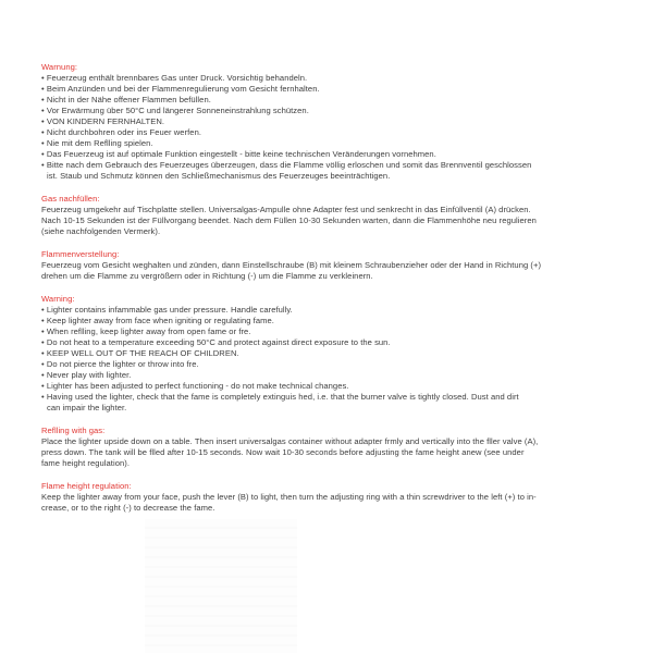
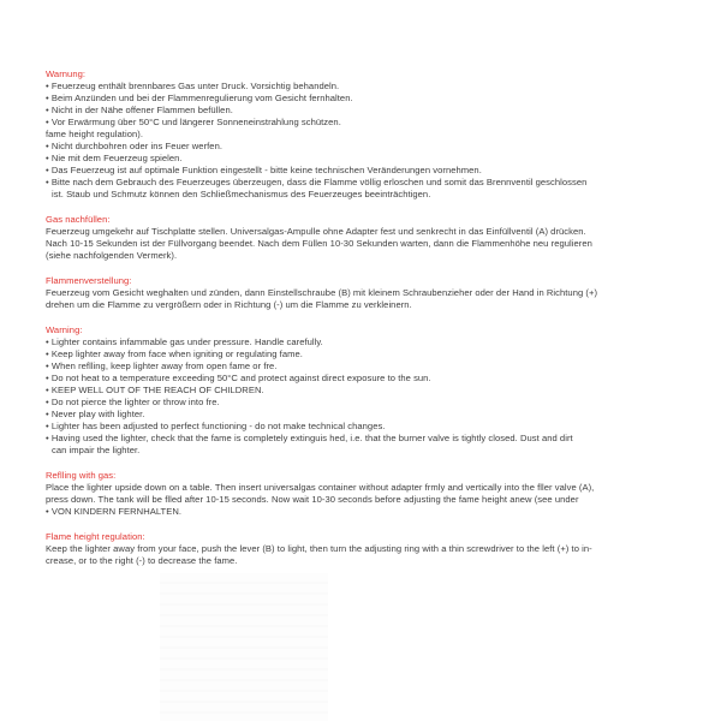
  Warnung:
  • Feuerzeug enthält brennbares Gas unter Druck. Vorsichtig behandeln.
  • Beim Anzünden und bei der Flammenregulierung vom Gesicht fernhalten.
  • Nicht in der Nähe offener Flammen befüllen.
  • Vor Erwärmung über 50°C und längerer Sonneneinstrahlung schützen.
- • VON KINDERN FERNHALTEN.
+ fame height regulation).
  • Nicht durchbohren oder ins Feuer werfen.
- • Nie mit dem Reflling spielen.
+ • Nie mit dem Feuerzeug spielen.
  • Das Feuerzeug ist auf optimale Funktion eingestellt - bitte keine technischen Veränderungen vornehmen.
  • Bitte nach dem Gebrauch des Feuerzeuges überzeugen, dass die Flamme völlig erloschen und somit das Brennventil geschlossen
  ist. Staub und Schmutz können den Schließmechanismus des Feuerzeuges beeinträchtigen.
  Gas nachfüllen:
  Feuerzeug umgekehr auf Tischplatte stellen. Universalgas-Ampulle ohne Adapter fest und senkrecht in das Einfüllventil (A) drücken.
  Nach 10-15 Sekunden ist der Füllvorgang beendet. Nach dem Füllen 10-30 Sekunden warten, dann die Flammenhöhe neu regulieren
  (siehe nachfolgenden Vermerk).
  Flammenverstellung:
  Feuerzeug vom Gesicht weghalten und zünden, dann Einstellschraube (B) mit kleinem Schraubenzieher oder der Hand in Richtung (+)
  drehen um die Flamme zu vergrößern oder in Richtung (-) um die Flamme zu verkleinern.
  Warning:
  • Lighter contains infammable gas under pressure. Handle carefully.
  • Keep lighter away from face when igniting or regulating fame.
  • When reflling, keep lighter away from open fame or fre.
  • Do not heat to a temperature exceeding 50°C and protect against direct exposure to the sun.
  • KEEP WELL OUT OF THE REACH OF CHILDREN.
  • Do not pierce the lighter or throw into fre.
  • Never play with lighter.
  • Lighter has been adjusted to perfect functioning - do not make technical changes.
  • Having used the lighter, check that the fame is completely extinguis hed, i.e. that the burner valve is tightly closed. Dust and dirt
  can impair the lighter.
  Reflling with gas:
  Place the lighter upside down on a table. Then insert universalgas container without adapter frmly and vertically into the fller valve (A),
  press down. The tank will be flled after 10-15 seconds. Now wait 10-30 seconds before adjusting the fame height anew (see under
- fame height regulation).
+ • VON KINDERN FERNHALTEN.
  Flame height regulation:
  Keep the lighter away from your face, push the lever (B) to light, then turn the adjusting ring with a thin screwdriver to the left (+) to in-
  crease, or to the right (-) to decrease the fame.
